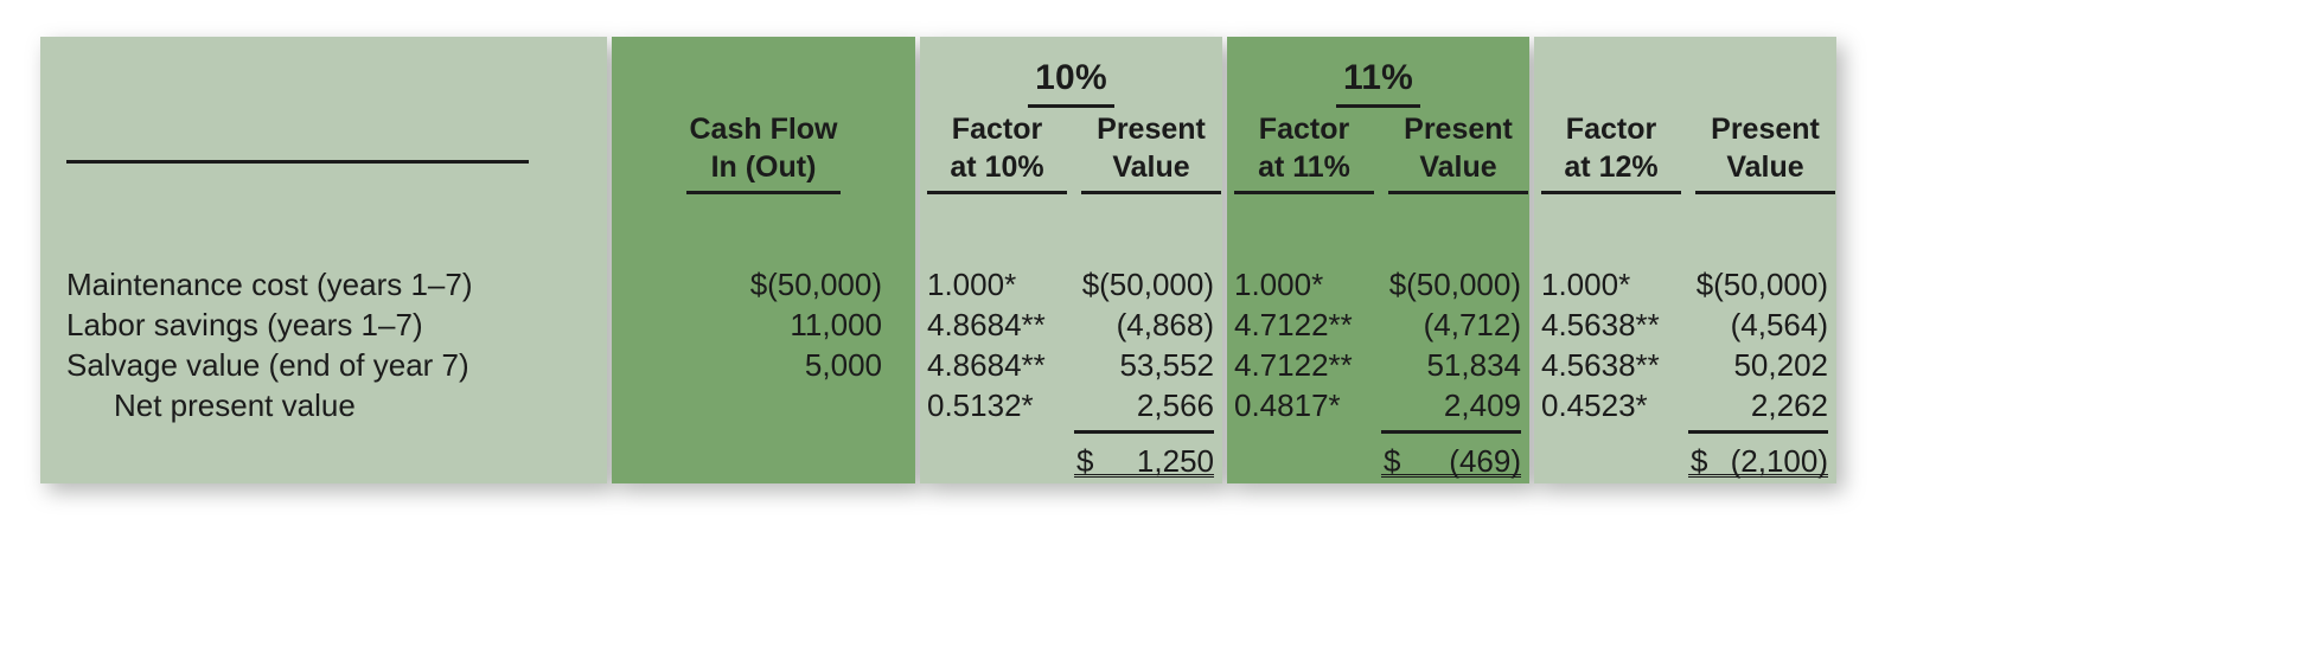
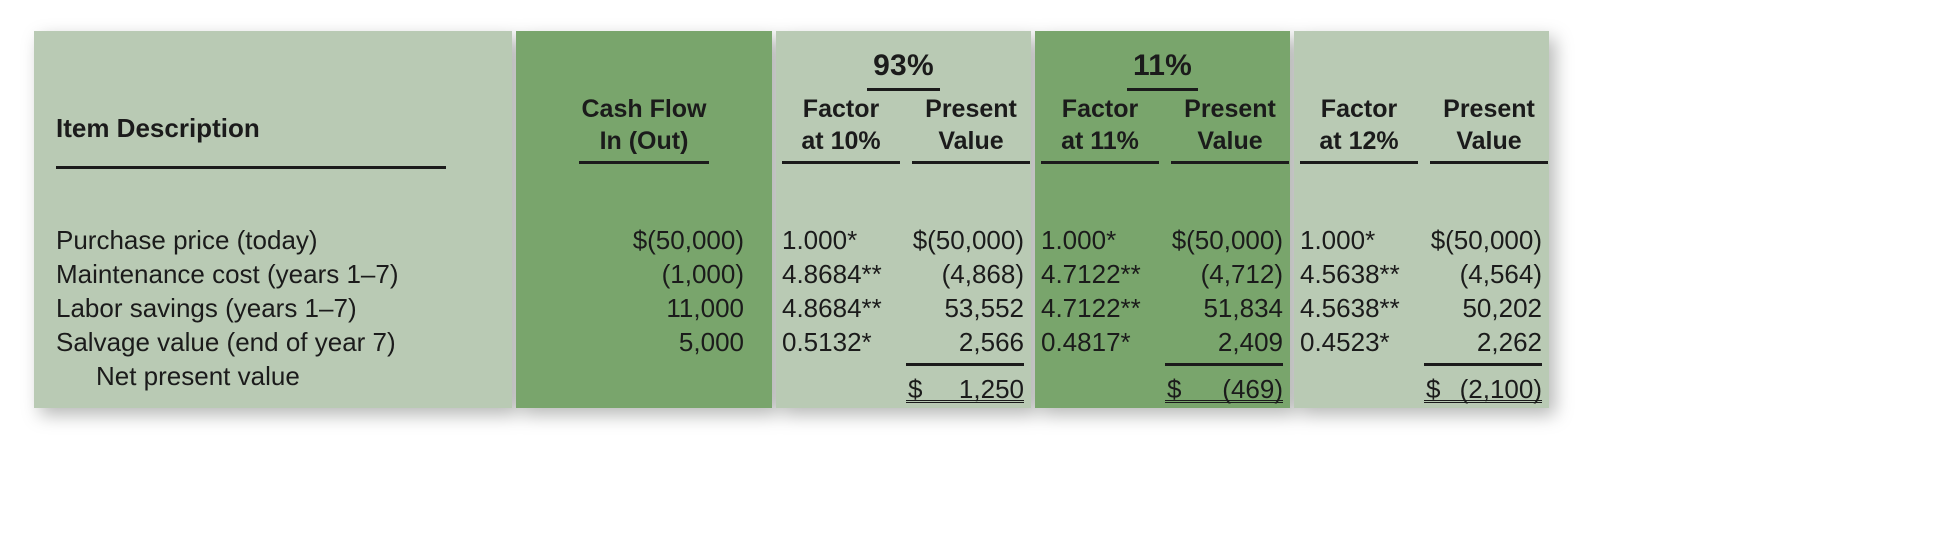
+ Item Description
+ Purchase price (today)
  Maintenance cost (years 1–7)
  Labor savings (years 1–7)
  Salvage value (end of year 7)
  Net present value
  Cash Flow
  In (Out)
  $(50,000)
+ (1,000)
  11,000
  5,000
- 10%
+ 93%
  Factor
  at 10%
  Present
  Value
  1.000*
  4.8684**
  4.8684**
  0.5132*
  $(50,000)
  (4,868)
  53,552
  2,566
  $
  1,250
  11%
  Factor
  at 11%
  Present
  Value
  1.000*
  4.7122**
  4.7122**
  0.4817*
  $(50,000)
  (4,712)
  51,834
  2,409
  $
  (469)
  Factor
  at 12%
  Present
  Value
  1.000*
  4.5638**
  4.5638**
  0.4523*
  $(50,000)
  (4,564)
  50,202
  2,262
  $
  (2,100)
